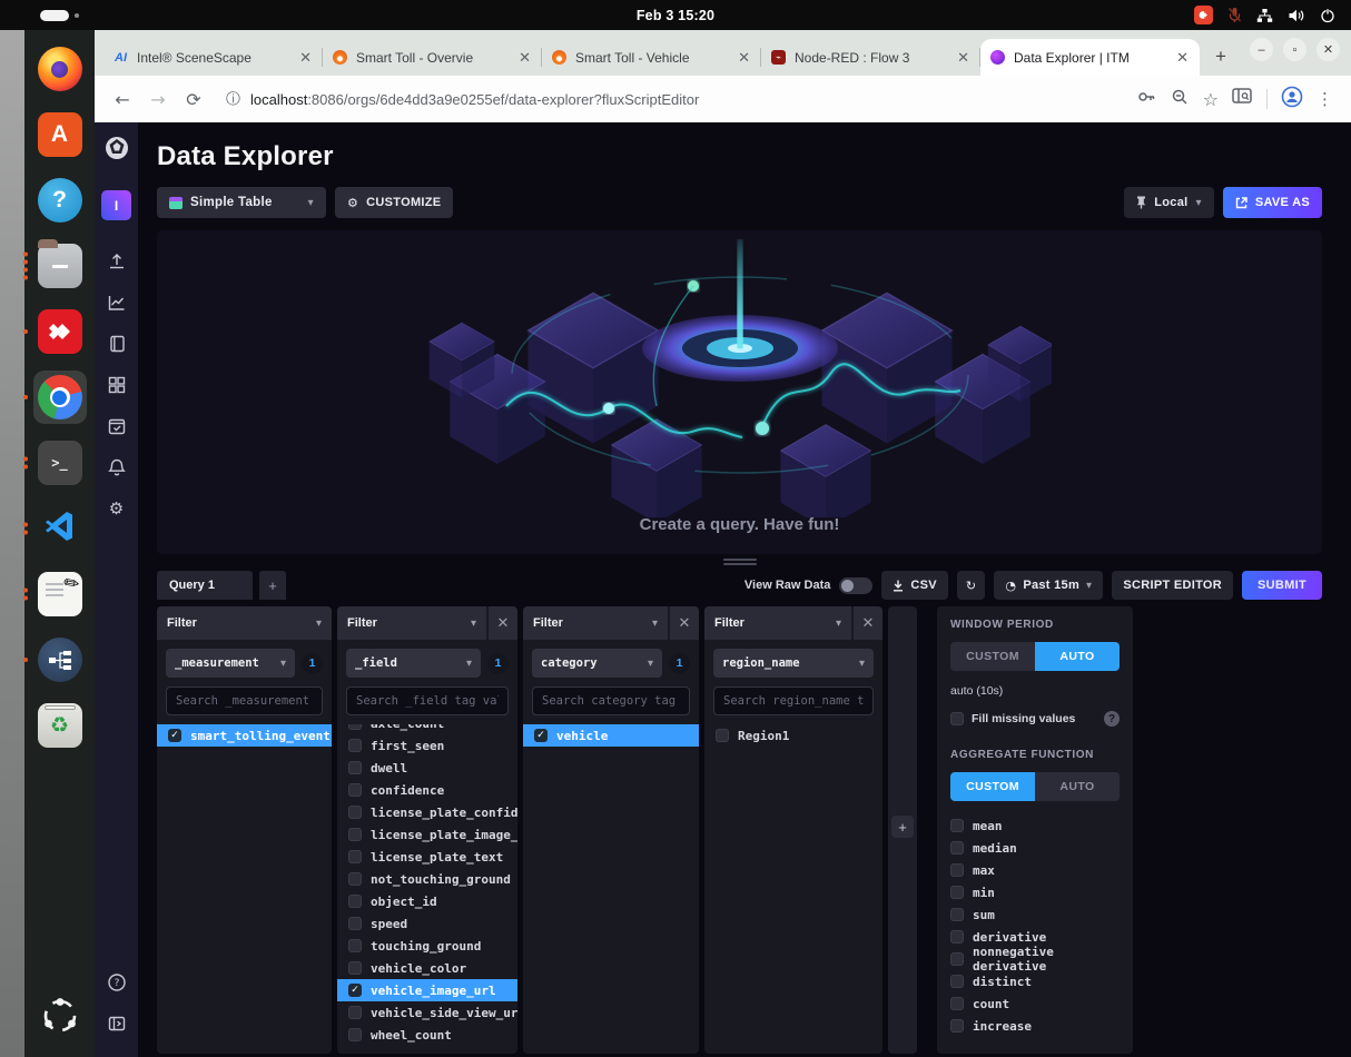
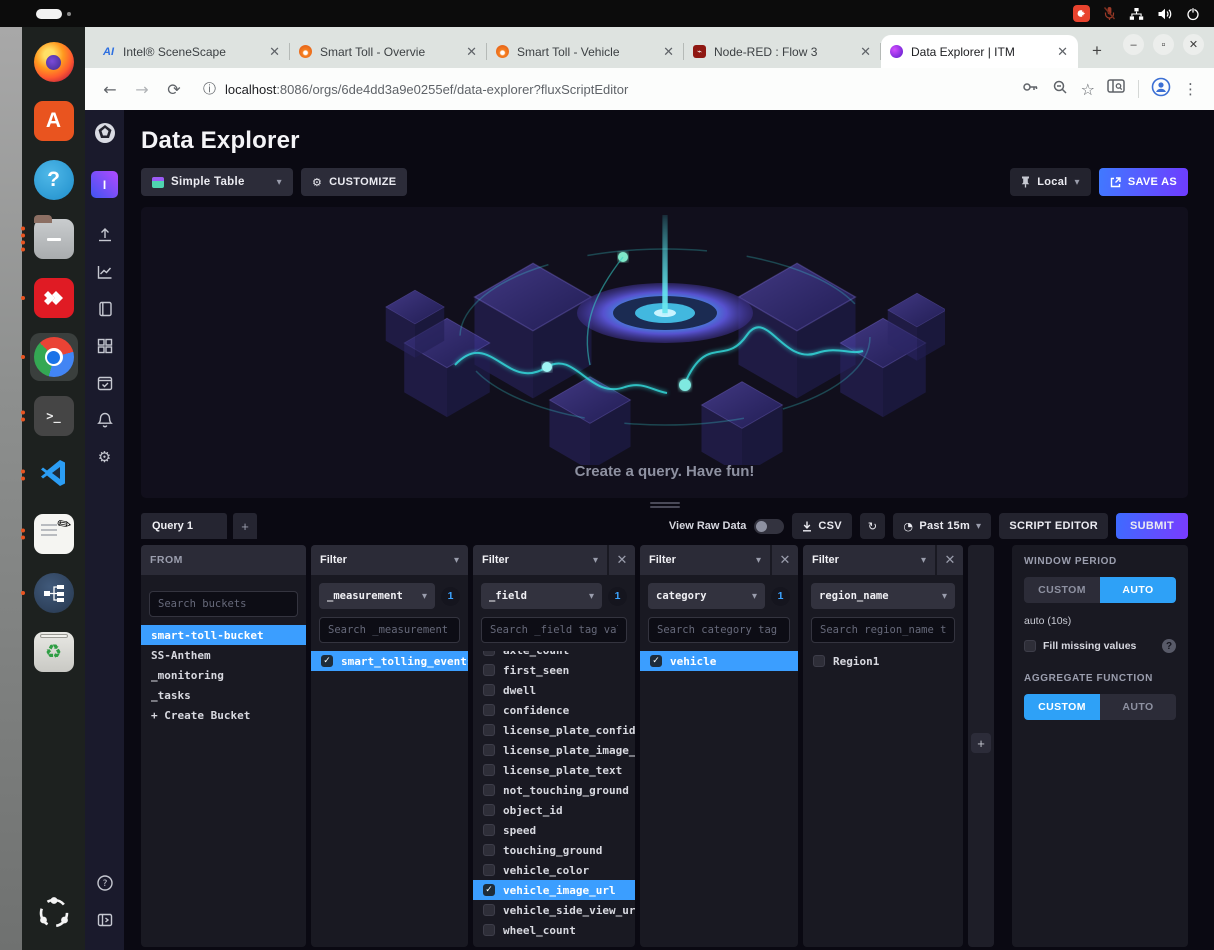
- Feb 3 15:20
  A
  ?
  >_
  ♻
  AI
  Intel® SceneScape
  ✕
  Smart Toll - Overvie
  ✕
  Smart Toll - Vehicle
  ✕
  ⌁
  Node-RED : Flow 3
  ✕
  Data Explorer | ITM
  ✕
  +
  –
  ▫
  ✕
  ←
  →
  ⟳
  ⓘ
  localhost:8086/orgs/6de4dd3a9e0255ef/data-explorer?fluxScriptEditor
  ☆
  ⋮
  I
  ⚙
  ?
  Data Explorer
  Simple Table
  ▾
  ⚙
  CUSTOMIZE
  Local
  ▾
  SAVE AS
  Create a query. Have fun!
  Query 1
  +
  View Raw Data
  CSV
  ↻
  ◔
  Past 15m
  ▾
  SCRIPT EDITOR
  SUBMIT
+ FROM
+ Search buckets
+ smart-toll-bucket
+ SS-Anthem
+ _monitoring
+ _tasks
+ + Create Bucket
  Filter
  ▾
  _measurement
  ▾
  1
  Search _measurement
  ✓
  smart_tolling_event
  Filter
  ▾
  ✕
  _field
  ▾
  1
  Search _field tag va
  first_seen
  dwell
  confidence
  license_plate_confid
  license_plate_image_
  license_plate_text
  not_touching_ground
  object_id
  speed
  touching_ground
  vehicle_color
  ✓
  vehicle_image_url
  vehicle_side_view_ur
  wheel_count
  Filter
  ▾
  ✕
  category
  ▾
  1
  Search category tag
  ✓
  vehicle
  Filter
  ▾
  ✕
  region_name
  ▾
  Search region_name t
  Region1
  +
  WINDOW PERIOD
  CUSTOM
  AUTO
  auto (10s)
  Fill missing values
  ?
  AGGREGATE FUNCTION
  CUSTOM
  AUTO
- mean
- median
- max
- min
- sum
- derivative
- nonnegative derivative
- distinct
- count
- increase
